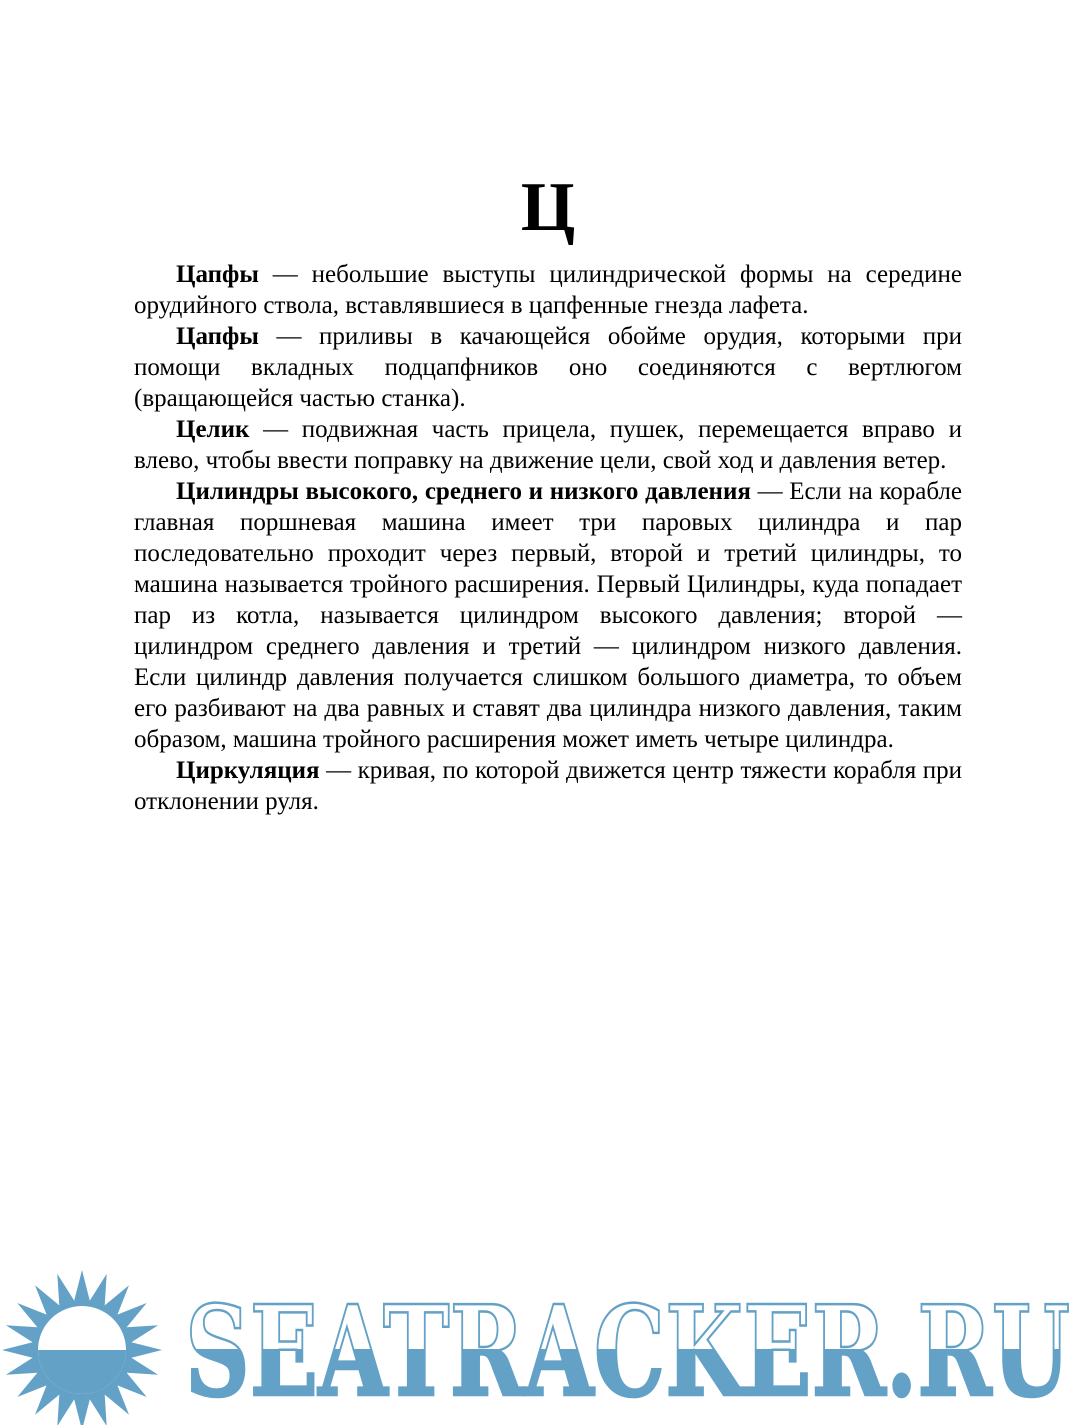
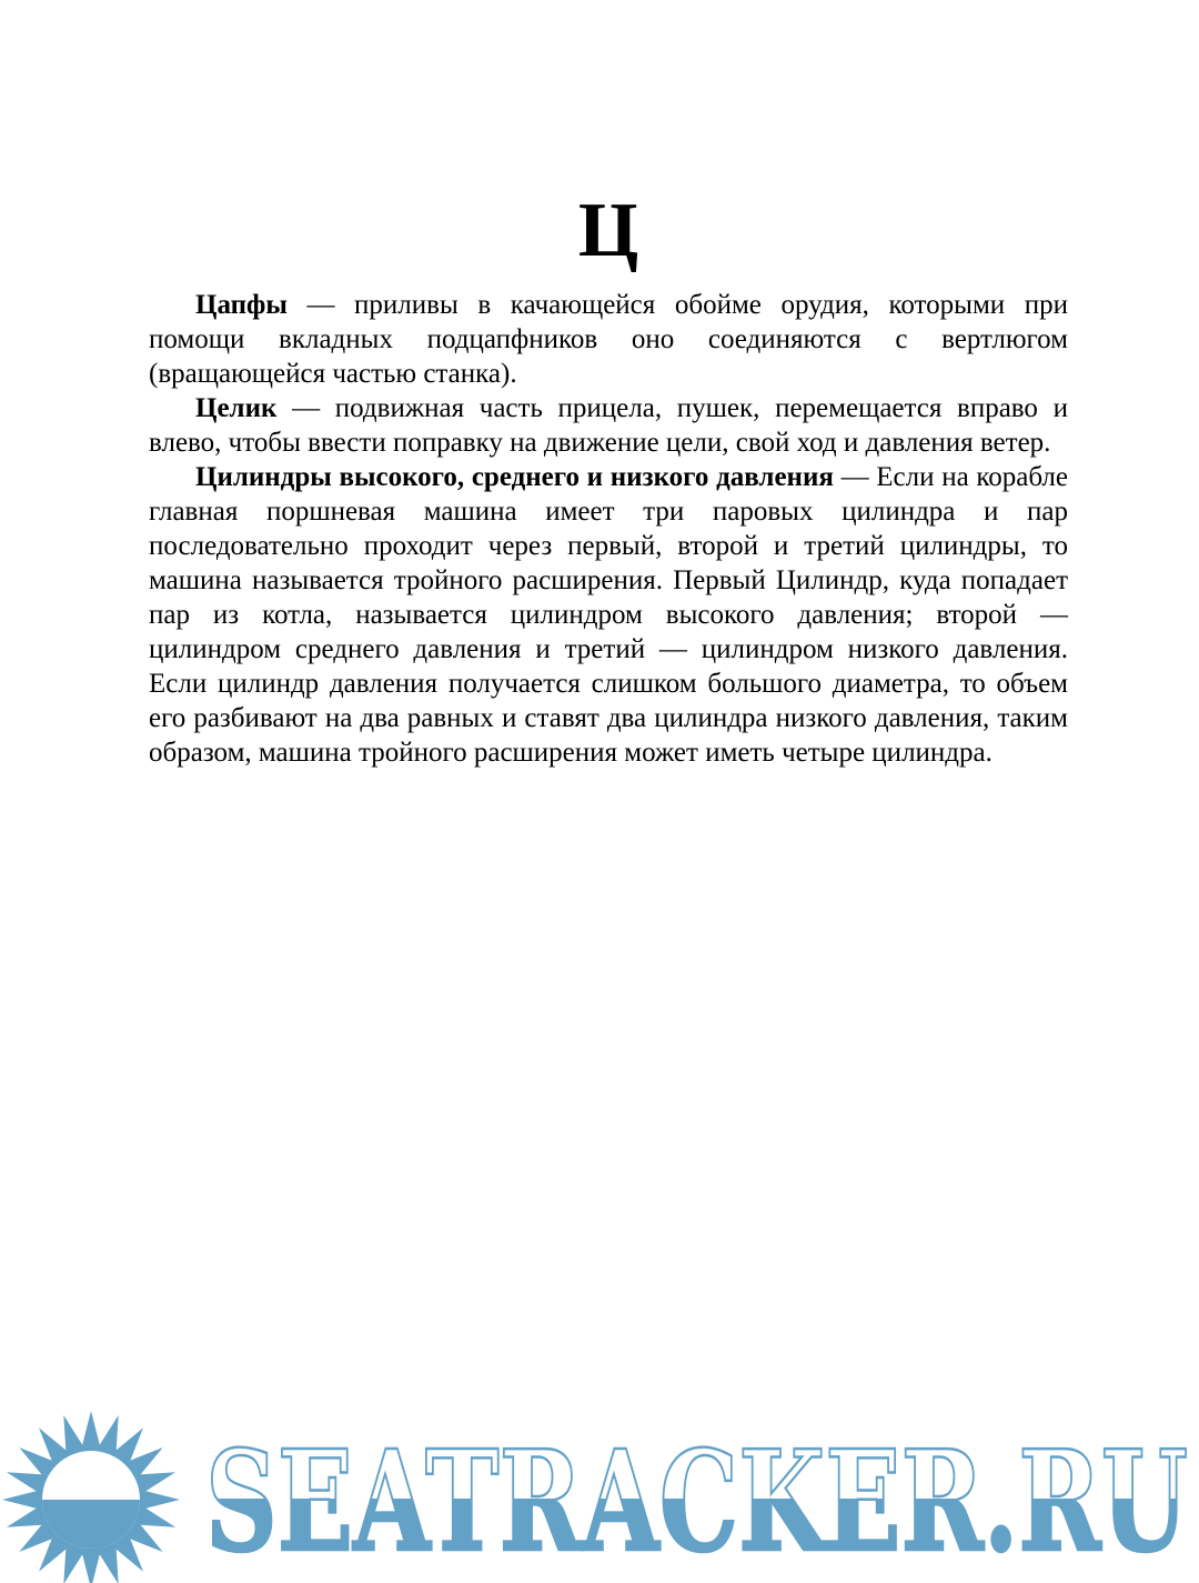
  Ц
- Цапфы — небольшие выступы цилиндрической формы на середине орудийного ствола, вставлявшиеся в цапфенные гнезда лафета.
  Цапфы — приливы в качающейся обойме орудия, которыми при помощи вкладных подцапфников оно соединяются с вертлюгом (вращающейся частью станка).
  Целик — подвижная часть прицела, пушек, перемещается вправо и влево, чтобы ввести поправку на движение цели, свой ход и давления ветер.
- Цилиндры высокого, среднего и низкого давления — Если на корабле главная поршневая машина имеет три паровых цилиндра и пар последовательно проходит через первый, второй и третий цилиндры, то машина называется тройного расширения. Первый Цилиндры, куда попадает пар из котла, называется цилиндром высокого давления; второй — цилиндром среднего давления и третий — цилиндром низкого давления. Если цилиндр давления получается слишком большого диаметра, то объем его разбивают на два равных и ставят два цилиндра низкого давления, таким образом, машина тройного расширения может иметь четыре цилиндра.
+ Цилиндры высокого, среднего и низкого давления — Если на корабле главная поршневая машина имеет три паровых цилиндра и пар последовательно проходит через первый, второй и третий цилиндры, то машина называется тройного расширения. Первый Цилиндр, куда попадает пар из котла, называется цилиндром высокого давления; второй — цилиндром среднего давления и третий — цилиндром низкого давления. Если цилиндр давления получается слишком большого диаметра, то объем его разбивают на два равных и ставят два цилиндра низкого давления, таким образом, машина тройного расширения может иметь четыре цилиндра.
- Циркуляция — кривая, по которой движется центр тяжести корабля при отклонении руля.
  SEATRACKER.RU
